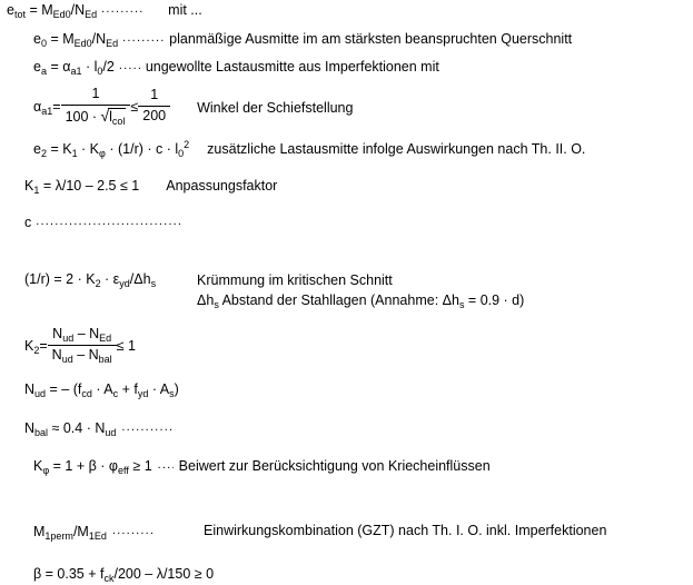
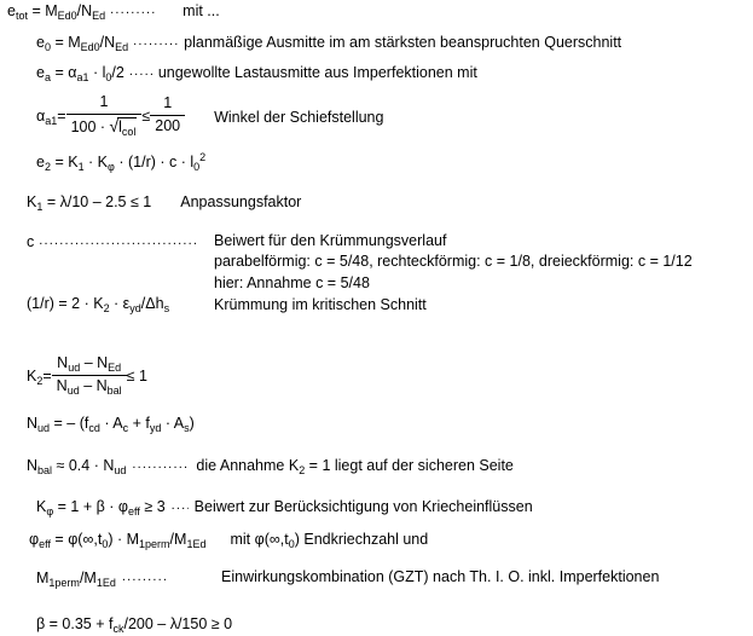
  etot = MEd0/NEd
  .........
  mit ...
  e0 = MEd0/NEd
  planmäßige Ausmitte im am stärksten beanspruchten Querschnitt
  ea = αa1 · l0/2
  .....
  ungewollte Lastausmitte aus Imperfektionen mit
  αa1
  =
  1
  100 · √lcol
  ≤
  1
  200
  Winkel der Schiefstellung
  e2 = K1 · Kφ · (1/r) · c · l02
- zusätzliche Lastausmitte infolge Auswirkungen nach Th. II. O.
  K1 = λ/10 – 2.5 ≤ 1
  Anpassungsfaktor
  c
+ Beiwert für den Krümmungsverlauf
+ parabelförmig: c = 5/48, rechteckförmig: c = 1/8, dreieckförmig: c = 1/12
+ hier: Annahme c = 5/48
  (1/r) = 2 · K2 · εyd/Δhs
  Krümmung im kritischen Schnitt
- Δhs Abstand der Stahllagen (Annahme: Δhs = 0.9 · d)
  K2
  =
  Nud – NEd
  Nud – Nbal
  ≤ 1
  Nud = – (fcd · Ac + fyd · As)
  Nbal ≈ 0.4 · Nud
+ die Annahme K2 = 1 liegt auf der sicheren Seite
- Kφ = 1 + β · φeff ≥ 1
+ Kφ = 1 + β · φeff ≥ 3
  Beiwert zur Berücksichtigung von Kriecheinflüssen
+ φeff = φ(∞,t0) · M1perm/M1Ed
+ mit φ(∞,t0) Endkriechzahl und
  M1perm/M1Ed
  Einwirkungskombination (GZT) nach Th. I. O. inkl. Imperfektionen
  β = 0.35 + fck/200 – λ/150 ≥ 0
